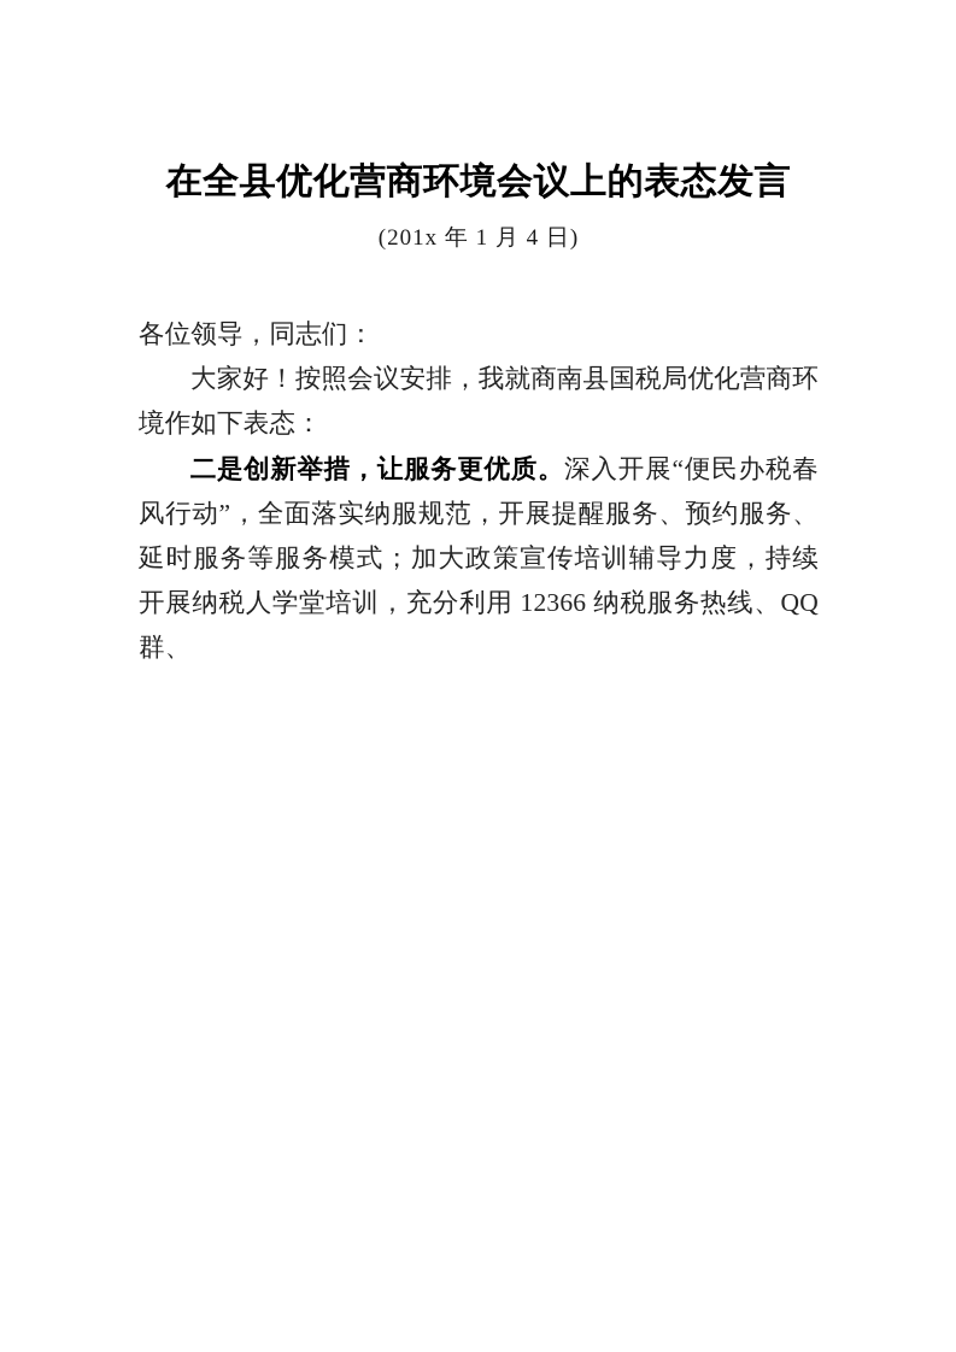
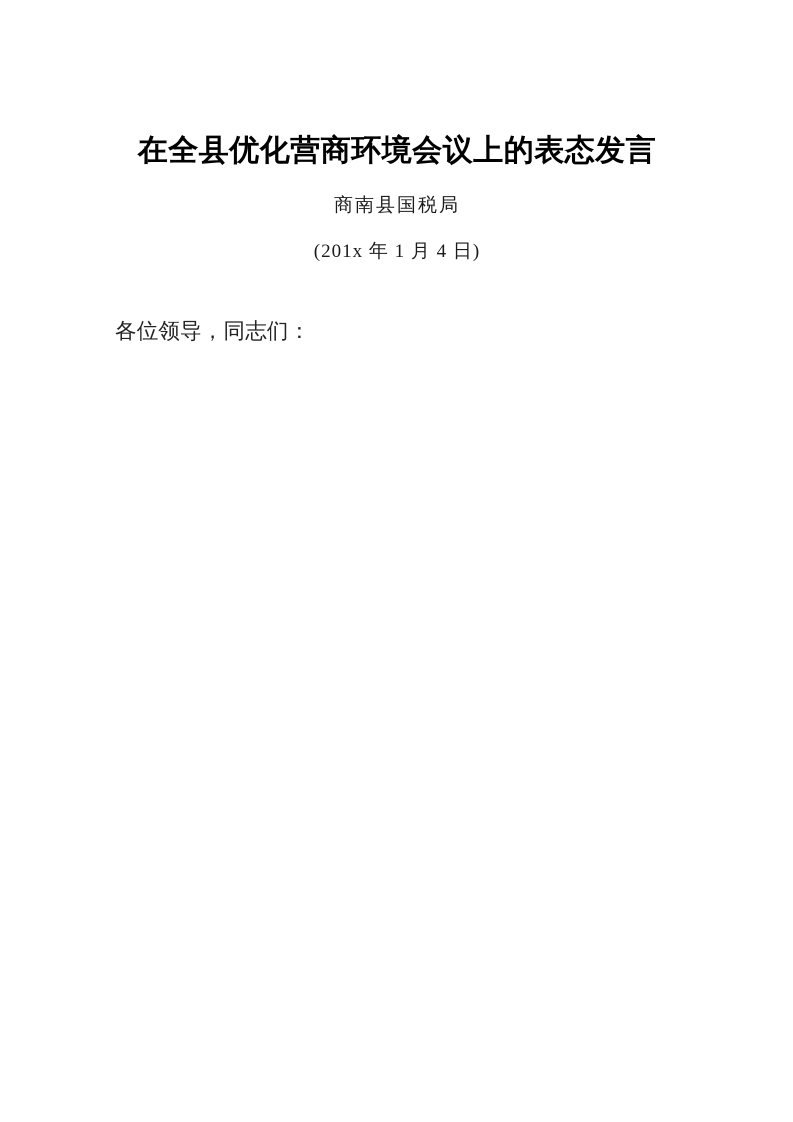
  在全县优化营商环境会议上的表态发言
+ 商南县国税局
  (201x 年 1 月 4 日)
  各位领导，同志们：
- 大家好！按照会议安排，我就商南县国税局优化营商环境作如下表态：
- 二是创新举措，让服务更优质。深入开展“便民办税春风行动”，全面落实纳服规范，开展提醒服务、预约服务、延时服务等服务模式；加大政策宣传培训辅导力度，持续开展纳税人学堂培训，充分利用 12366 纳税服务热线、QQ 群、
